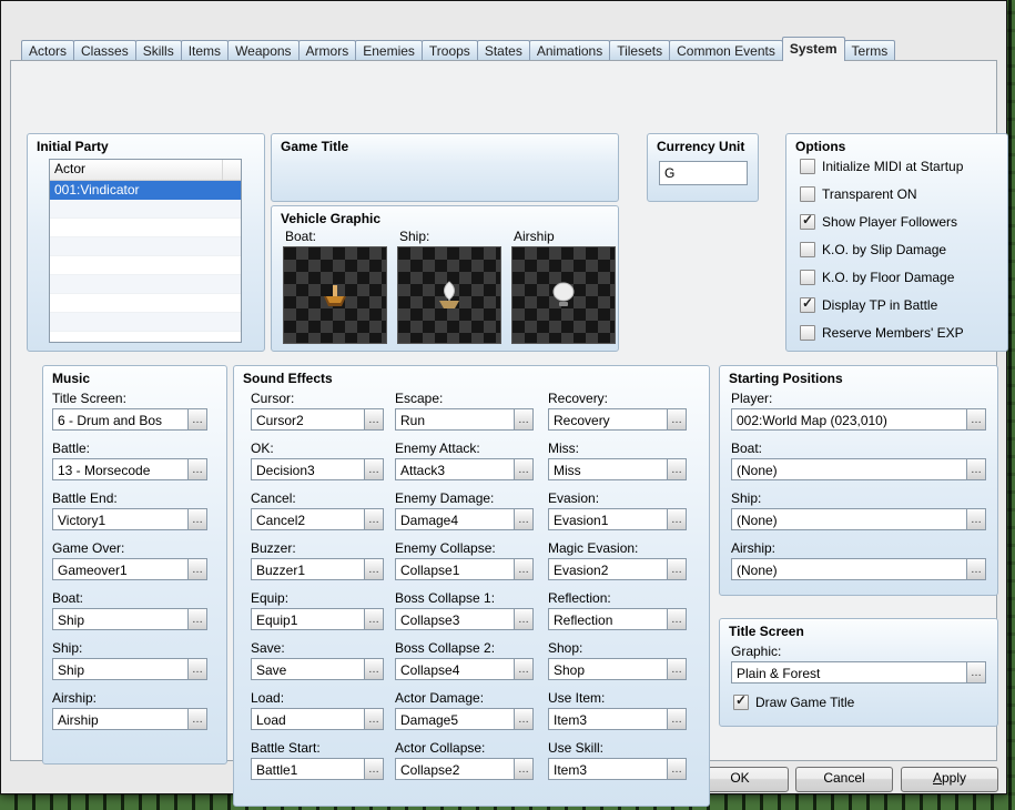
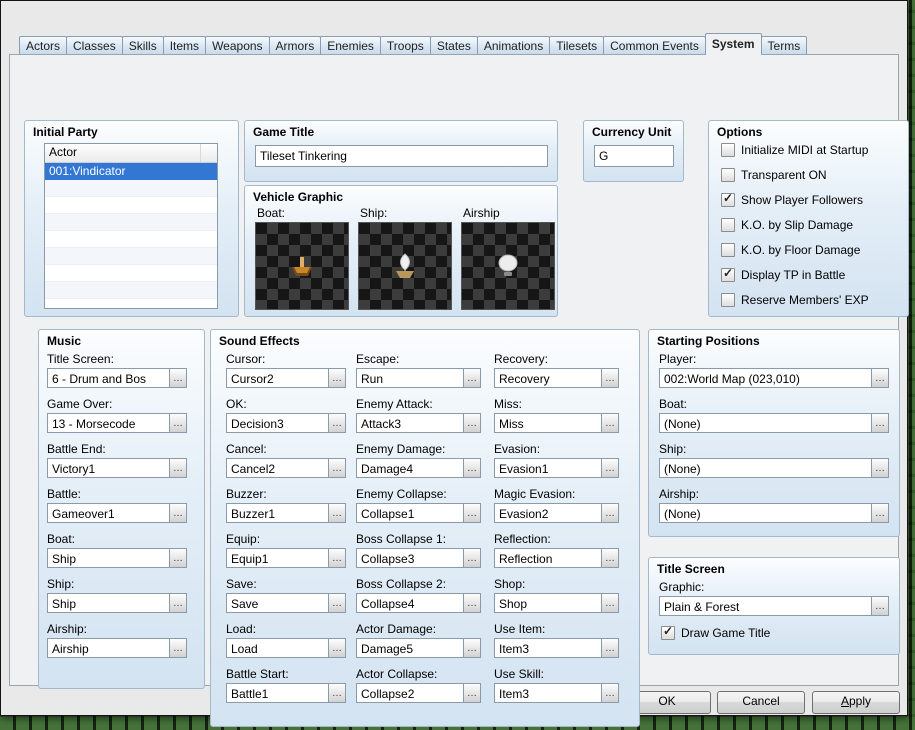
  Actors
  Classes
  Skills
  Items
  Weapons
  Armors
  Enemies
  Troops
  States
  Animations
  Tilesets
  Common Events
  System
  Terms
  Initial Party
  Actor
  001:Vindicator
  Game Title
+ Tileset Tinkering
  Currency Unit
  G
  Options
  Initialize MIDI at Startup
  Transparent ON
  Show Player Followers
  K.O. by Slip Damage
  K.O. by Floor Damage
  Display TP in Battle
  Reserve Members' EXP
  Vehicle Graphic
  Boat:
  Ship:
  Airship
  Music
  Title Screen:
  6 - Drum and Bos
  …
- Battle:
+ Game Over:
  13 - Morsecode
  …
  Battle End:
  Victory1
  …
- Game Over:
+ Battle:
  Gameover1
  …
  Boat:
  Ship
  …
  Ship:
  Ship
  …
  Airship:
  Airship
  …
  Sound Effects
  Cursor:
  Cursor2
  …
  OK:
  Decision3
  …
  Cancel:
  Cancel2
  …
  Buzzer:
  Buzzer1
  …
  Equip:
  Equip1
  …
  Save:
  Save
  …
  Load:
  Load
  …
  Battle Start:
  Battle1
  …
  Escape:
  Run
  …
  Enemy Attack:
  Attack3
  …
  Enemy Damage:
  Damage4
  …
  Enemy Collapse:
  Collapse1
  …
  Boss Collapse 1:
  Collapse3
  …
  Boss Collapse 2:
  Collapse4
  …
  Actor Damage:
  Damage5
  …
  Actor Collapse:
  Collapse2
  …
  Recovery:
  Recovery
  …
  Miss:
  Miss
  …
  Evasion:
  Evasion1
  …
  Magic Evasion:
  Evasion2
  …
  Reflection:
  Reflection
  …
  Shop:
  Shop
  …
  Use Item:
  Item3
  …
  Use Skill:
  Item3
  …
  Starting Positions
  Player:
  002:World Map (023,010)
  …
  Boat:
  (None)
  …
  Ship:
  (None)
  …
  Airship:
  (None)
  …
  Title Screen
  Graphic:
  Plain & Forest
  …
  Draw Game Title
  OK
  Cancel
  Apply
